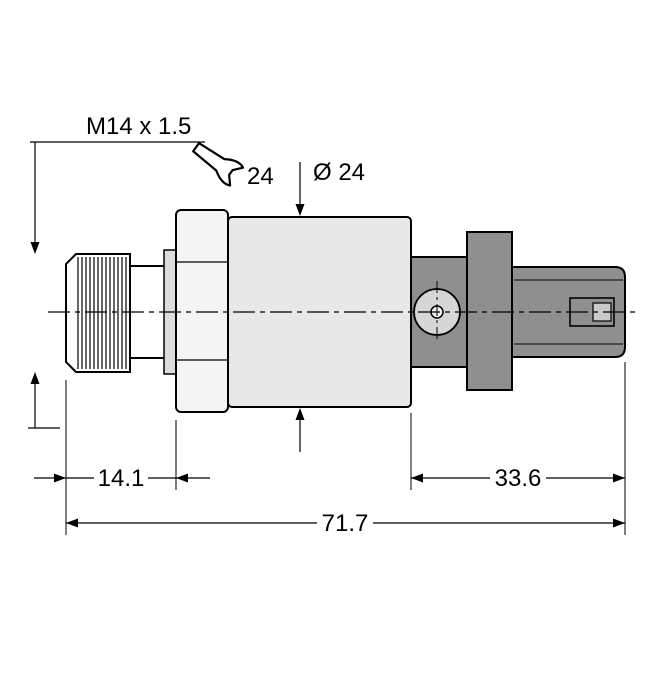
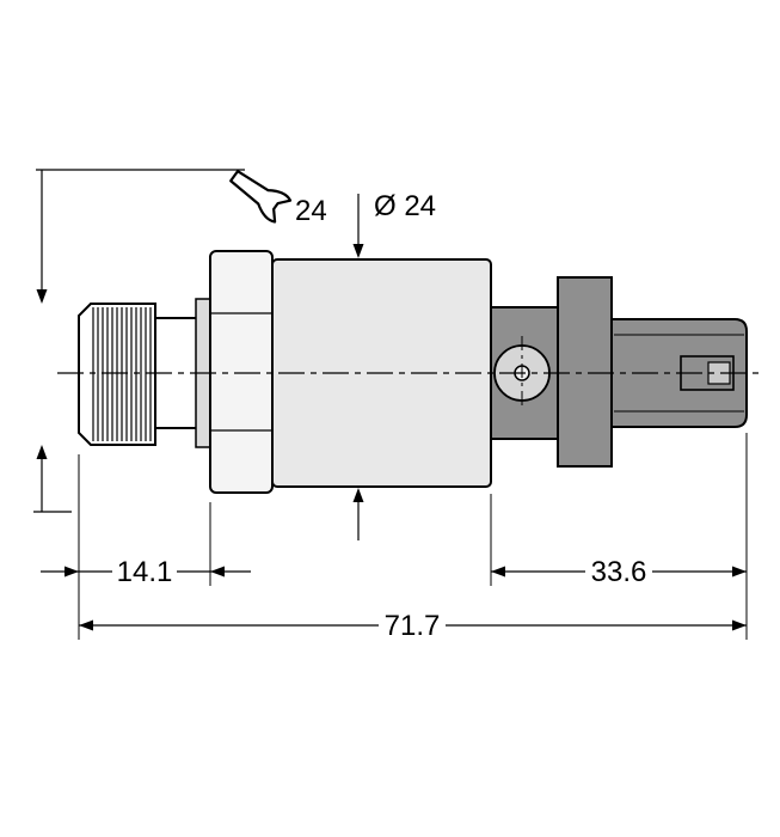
- M14 x 1.5
  24
  Ø 24
  14.1
  33.6
  71.7
